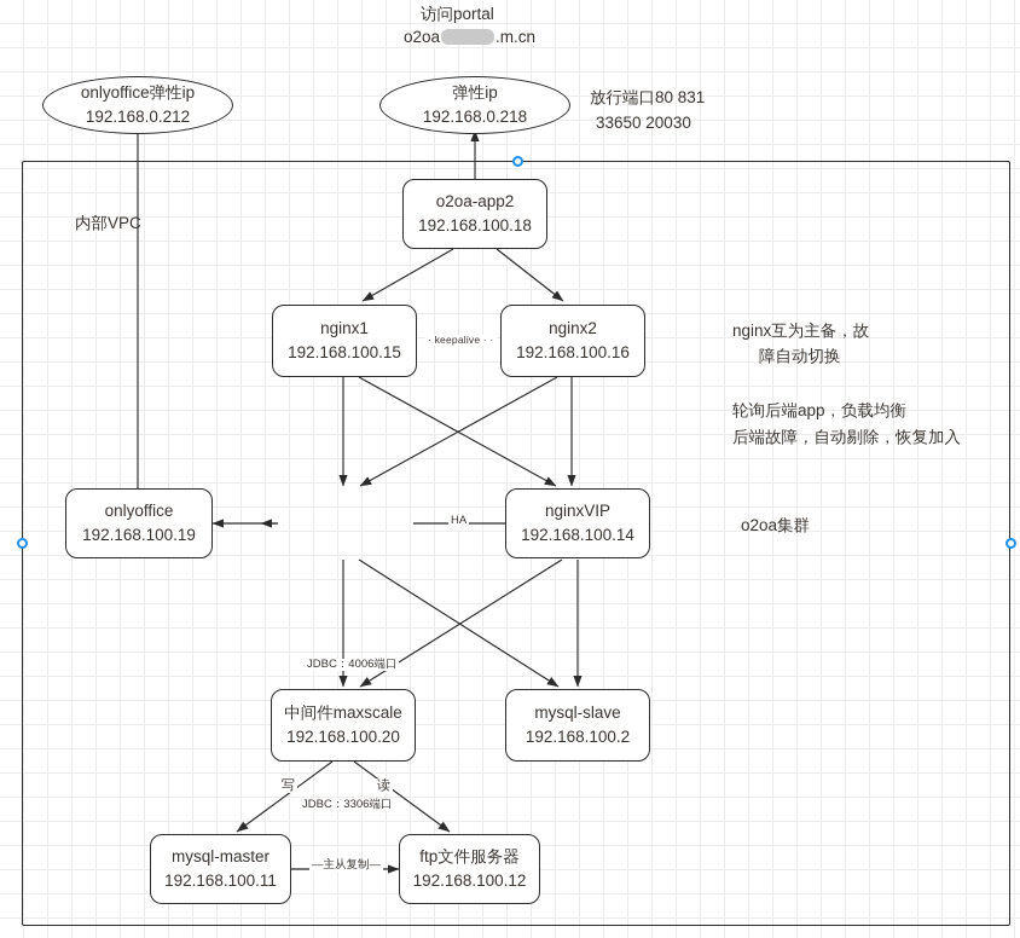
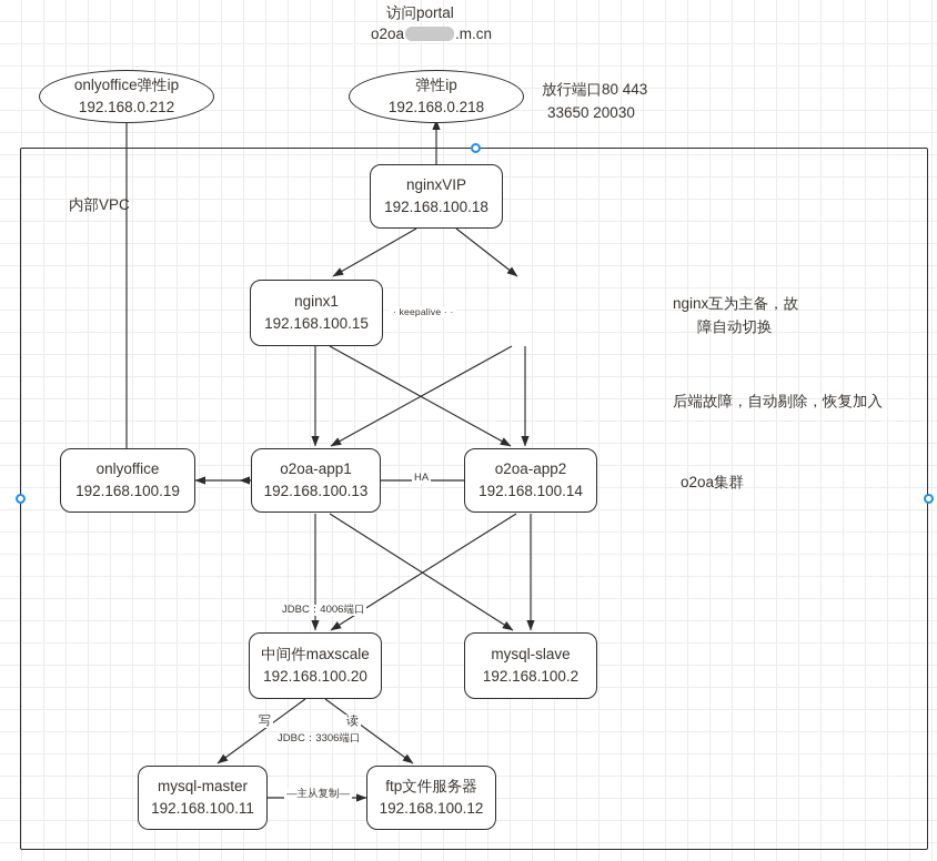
  访问portal
  o2oa .m.cn
- 放行端口80 831
+ 放行端口80 443
  33650 20030
  内部VPC
  nginx互为主备，故
  障自动切换
- 轮询后端app，负载均衡
  后端故障，自动剔除，恢复加入
  o2oa集群
  onlyoffice弹性ip
  192.168.0.212
  弹性ip
  192.168.0.218
- o2oa-app2
+ nginxVIP
  192.168.100.18
  nginx1
  192.168.100.15
- nginx2
- 192.168.100.16
  onlyoffice
  192.168.100.19
+ o2oa-app1
+ 192.168.100.13
- nginxVIP
+ o2oa-app2
  192.168.100.14
  中间件maxscale
  192.168.100.20
  mysql-slave
  192.168.100.2
  mysql-master
  192.168.100.11
  ftp文件服务器
  192.168.100.12
  · keepalive · ·
  HA
  JDBC：4006端口
  JDBC：3306端口
  写
  读
  —主从复制—
